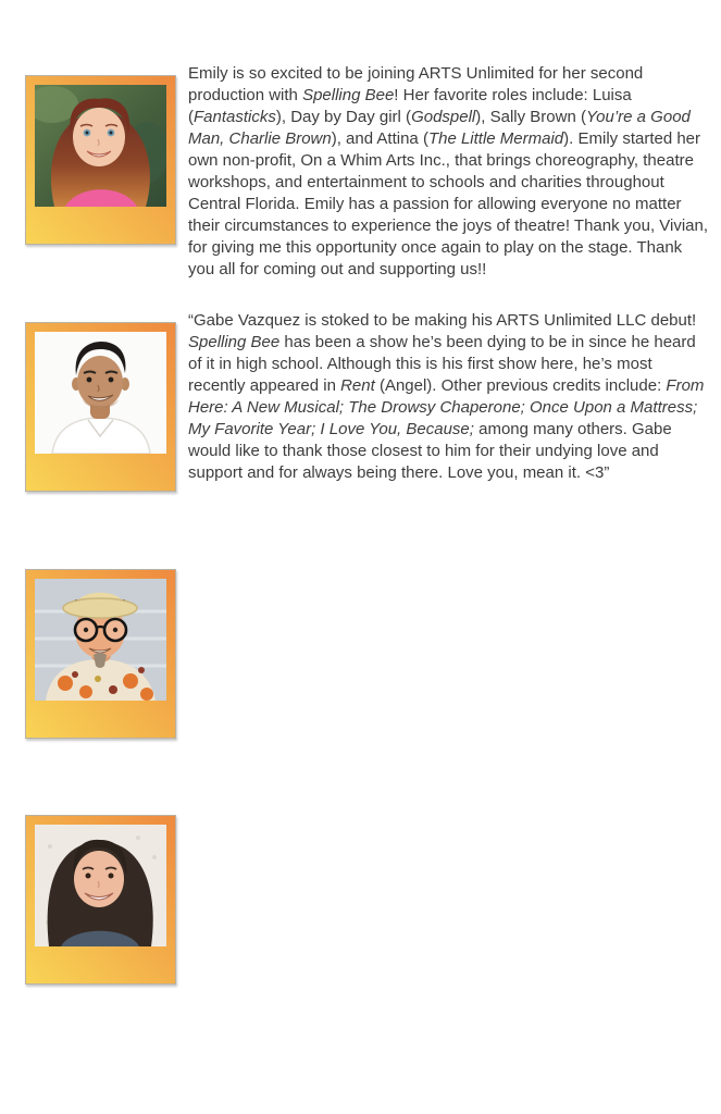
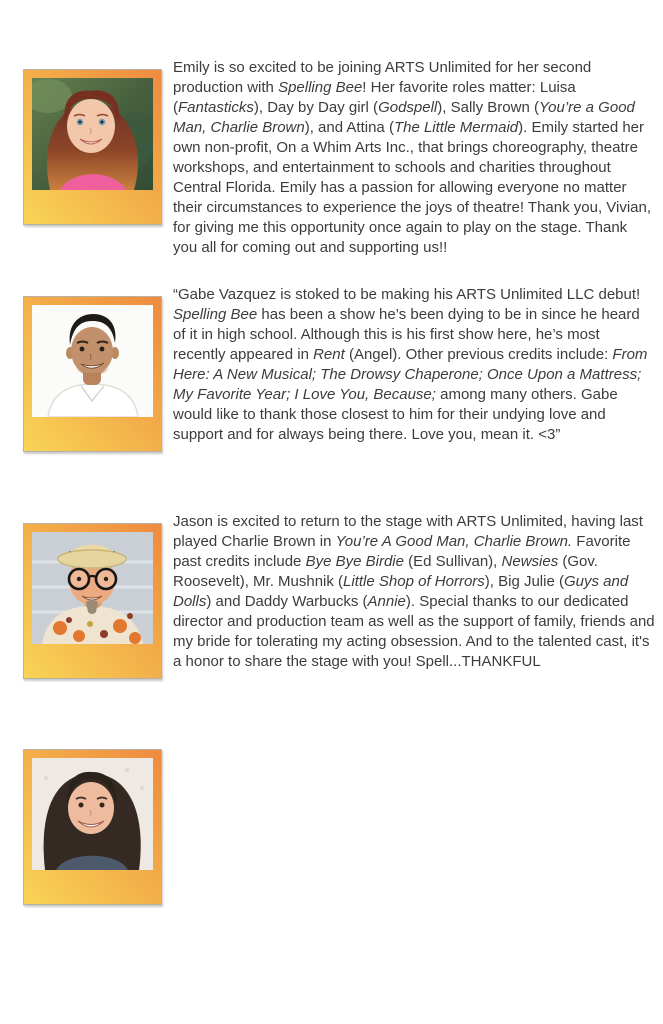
- Emily is so excited to be joining ARTS Unlimited for her second production with Spelling Bee! Her favorite roles include: Luisa (Fantasticks), Day by Day girl (Godspell), Sally Brown (You’re a Good Man, Charlie Brown), and Attina (The Little Mermaid). Emily started her own non-profit, On a Whim Arts Inc., that brings choreography, theatre workshops, and entertainment to schools and charities throughout Central Florida. Emily has a passion for allowing everyone no matter their circumstances to experience the joys of theatre! Thank you, Vivian, for giving me this opportunity once again to play on the stage. Thank you all for coming out and supporting us!!
+ Emily is so excited to be joining ARTS Unlimited for her second production with Spelling Bee! Her favorite roles matter: Luisa (Fantasticks), Day by Day girl (Godspell), Sally Brown (You’re a Good Man, Charlie Brown), and Attina (The Little Mermaid). Emily started her own non-profit, On a Whim Arts Inc., that brings choreography, theatre workshops, and entertainment to schools and charities throughout Central Florida. Emily has a passion for allowing everyone no matter their circumstances to experience the joys of theatre! Thank you, Vivian, for giving me this opportunity once again to play on the stage. Thank you all for coming out and supporting us!!
  “Gabe Vazquez is stoked to be making his ARTS Unlimited LLC debut! Spelling Bee has been a show he’s been dying to be in since he heard of it in high school. Although this is his first show here, he’s most recently appeared in Rent (Angel). Other previous credits include: From Here: A New Musical; The Drowsy Chaperone; Once Upon a Mattress; My Favorite Year; I Love You, Because; among many others. Gabe would like to thank those closest to him for their undying love and support and for always being there. Love you, mean it. <3”
+ Jason is excited to return to the stage with ARTS Unlimited, having last played Charlie Brown in You’re A Good Man, Charlie Brown. Favorite past credits include Bye Bye Birdie (Ed Sullivan), Newsies (Gov. Roosevelt), Mr. Mushnik (Little Shop of Horrors), Big Julie (Guys and Dolls) and Daddy Warbucks (Annie). Special thanks to our dedicated director and production team as well as the support of family, friends and my bride for tolerating my acting obsession. And to the talented cast, it's a honor to share the stage with you! Spell...THANKFUL
